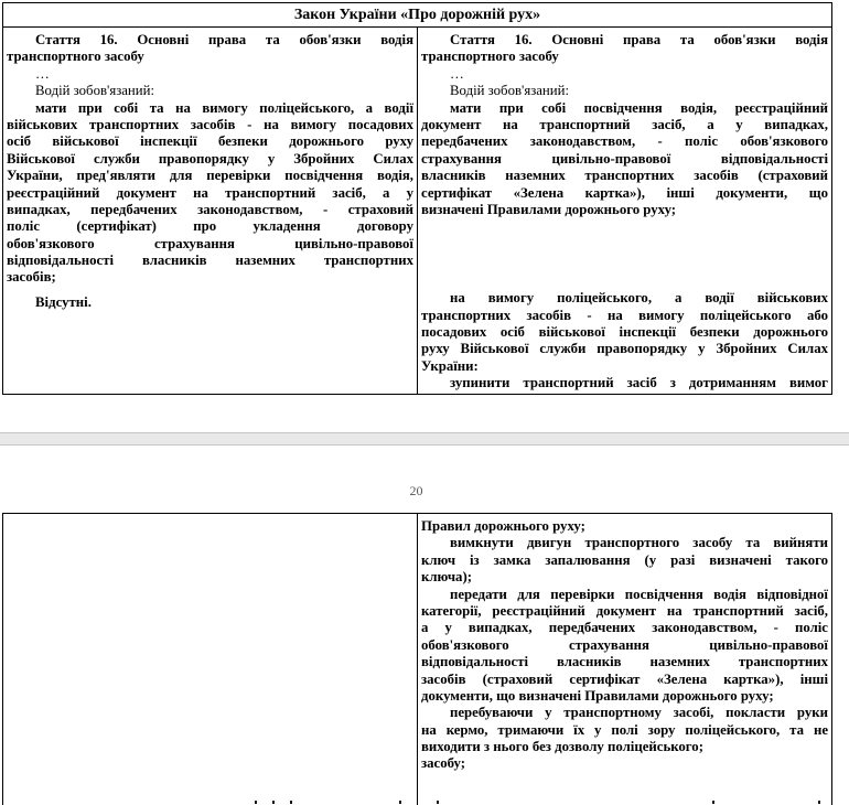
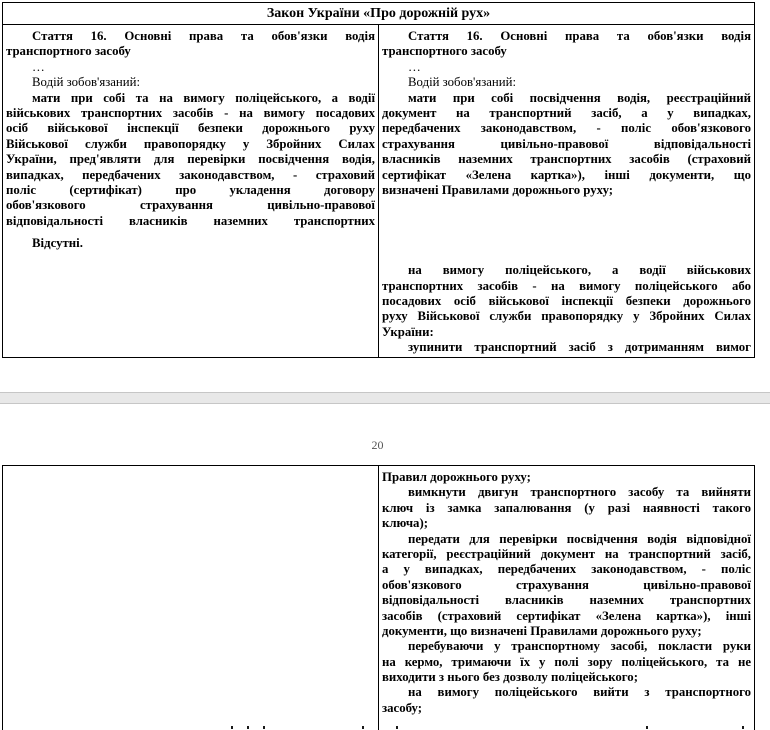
  Закон України «Про дорожній рух»
  Стаття 16. Основні права та обов'язки водія
  транспортного засобу
  …
  Водій зобов'язаний:
  мати при собі та на вимогу поліцейського, а водії
  військових транспортних засобів - на вимогу посадових
  осіб військової інспекції безпеки дорожнього руху
  Військової служби правопорядку у Збройних Силах
  України, пред'являти для перевірки посвідчення водія,
- реєстраційний документ на транспортний засіб, а у
  випадках, передбачених законодавством, - страховий
  поліс (сертифікат) про укладення договору
  обов'язкового страхування цивільно-правової
  відповідальності власників наземних транспортних
- засобів;
  Відсутні.
  Стаття 16. Основні права та обов'язки водія
  транспортного засобу
  …
  Водій зобов'язаний:
  мати при собі посвідчення водія, реєстраційний
  документ на транспортний засіб, а у випадках,
  передбачених законодавством, - поліс обов'язкового
  страхування цивільно-правової відповідальності
  власників наземних транспортних засобів (страховий
  сертифікат «Зелена картка»), інші документи, що
  визначені Правилами дорожнього руху;
  на вимогу поліцейського, а водії військових
  транспортних засобів - на вимогу поліцейського або
  посадових осіб військової інспекції безпеки дорожнього
  руху Військової служби правопорядку у Збройних Силах
  України:
  зупинити транспортний засіб з дотриманням вимог
  20
  Правил дорожнього руху;
  вимкнути двигун транспортного засобу та вийняти
- ключ із замка запалювання (у разі визначені такого
+ ключ із замка запалювання (у разі наявності такого
  ключа);
  передати для перевірки посвідчення водія відповідної
  категорії, реєстраційний документ на транспортний засіб,
  а у випадках, передбачених законодавством, - поліс
  обов'язкового страхування цивільно-правової
  відповідальності власників наземних транспортних
  засобів (страховий сертифікат «Зелена картка»), інші
  документи, що визначені Правилами дорожнього руху;
  перебуваючи у транспортному засобі, покласти руки
  на кермо, тримаючи їх у полі зору поліцейського, та не
  виходити з нього без дозволу поліцейського;
+ на вимогу поліцейського вийти з транспортного
  засобу;
